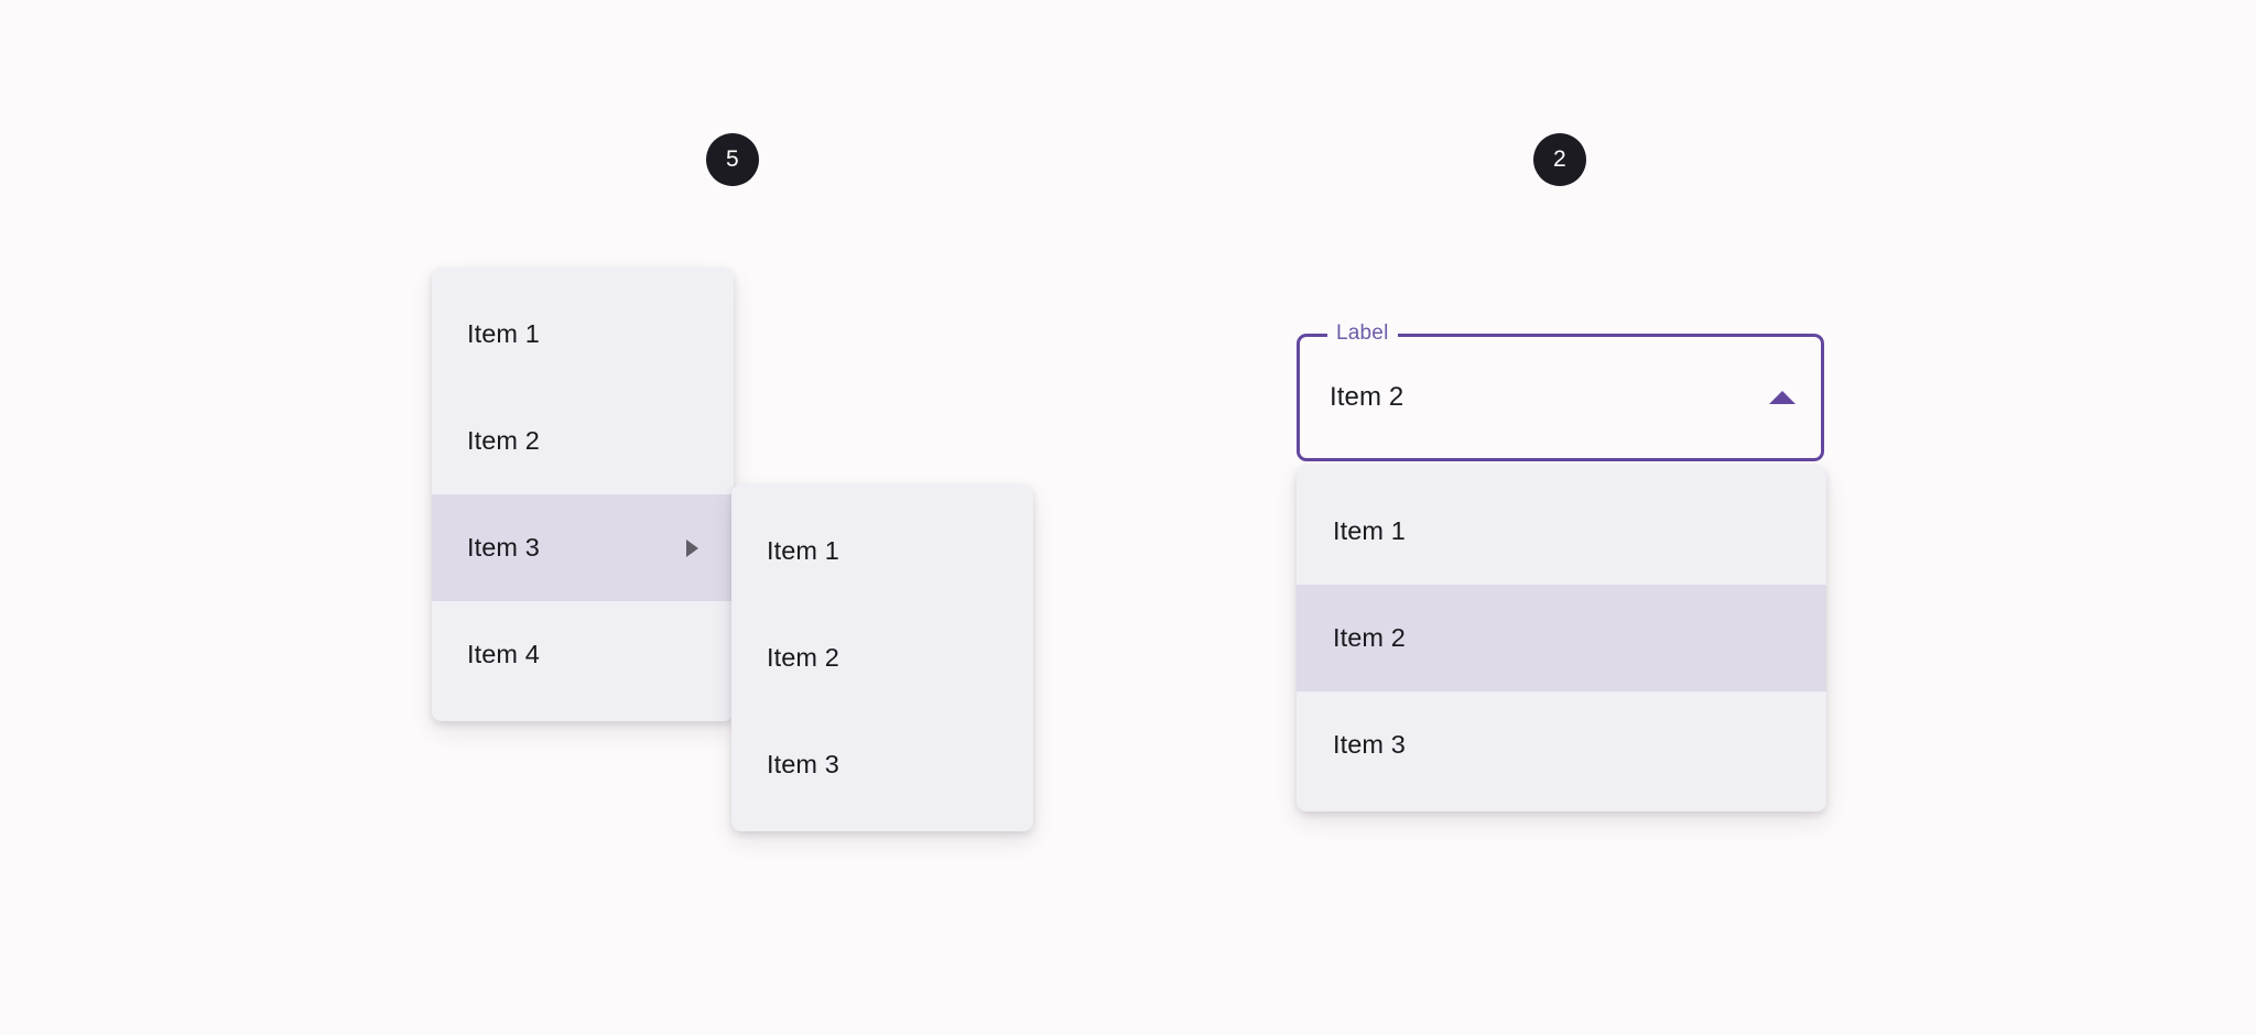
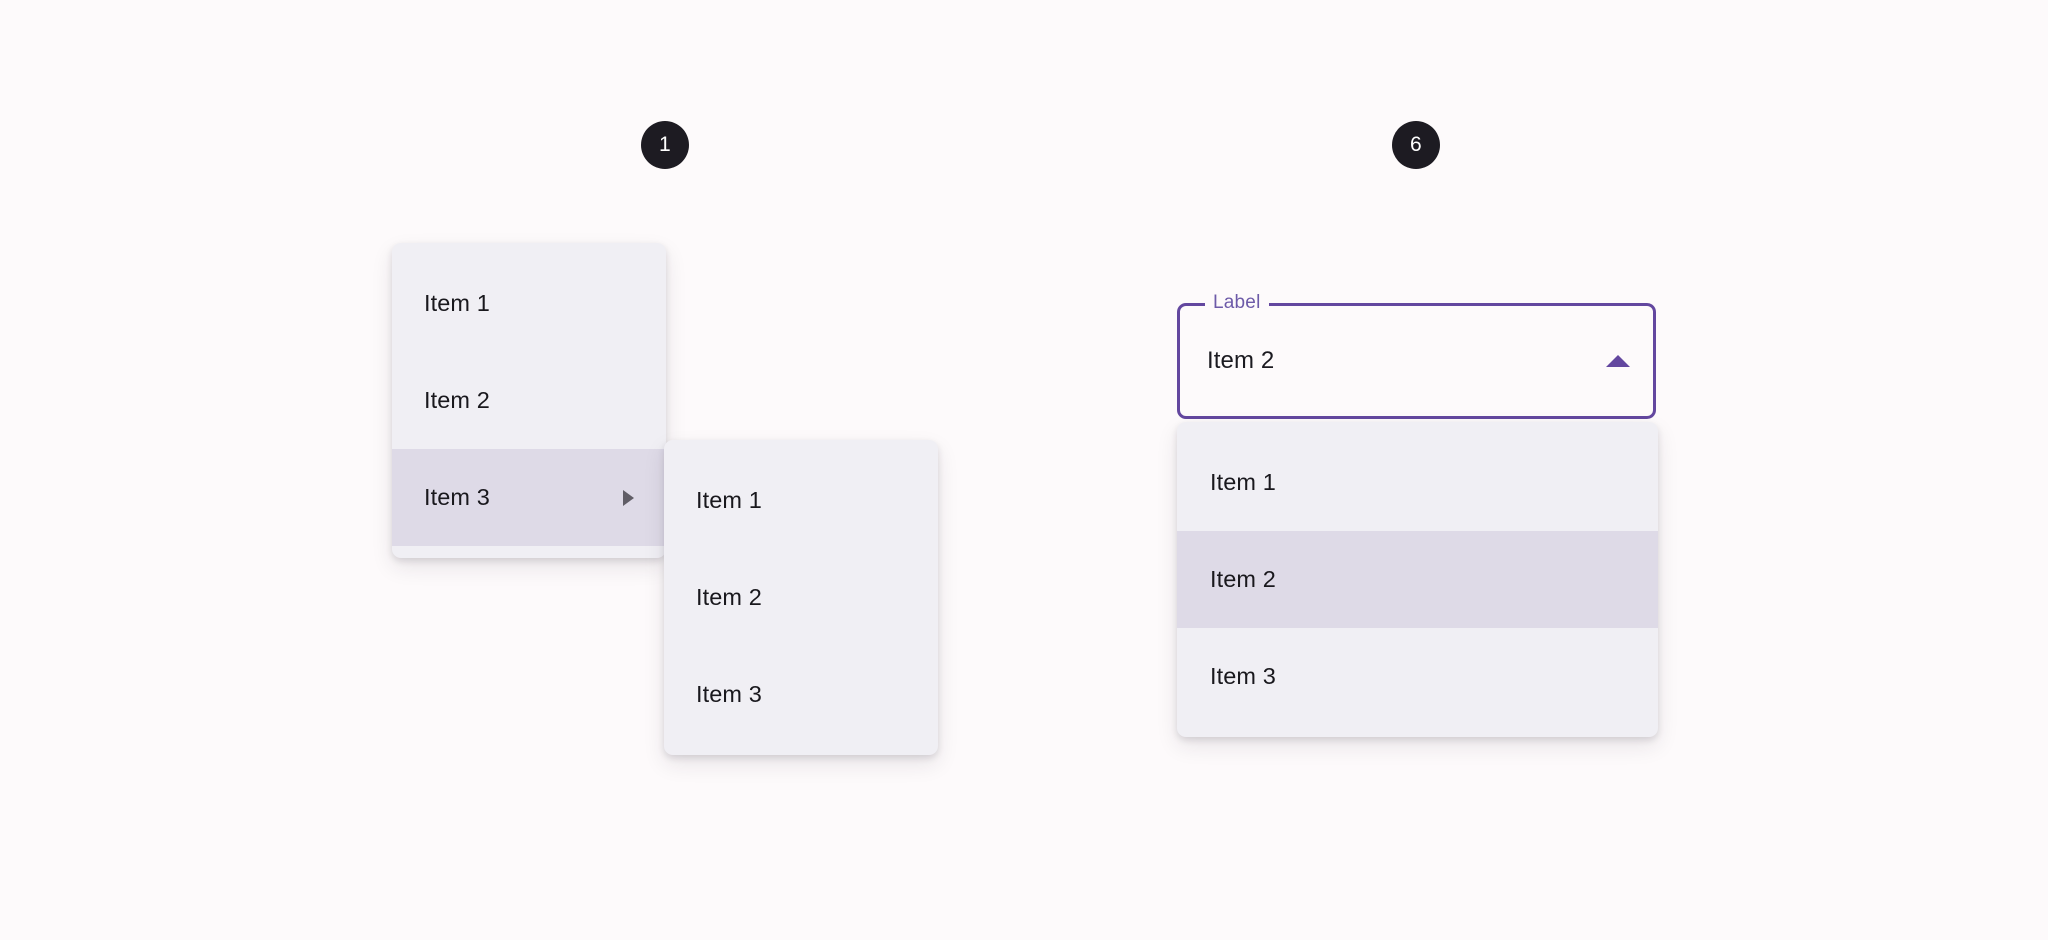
- 5
+ 1
- 2
+ 6
  Item 1
  Item 2
  Item 3
- Item 4
  Item 1
  Item 2
  Item 3
  Label
  Item 2
  Item 1
  Item 2
  Item 3
